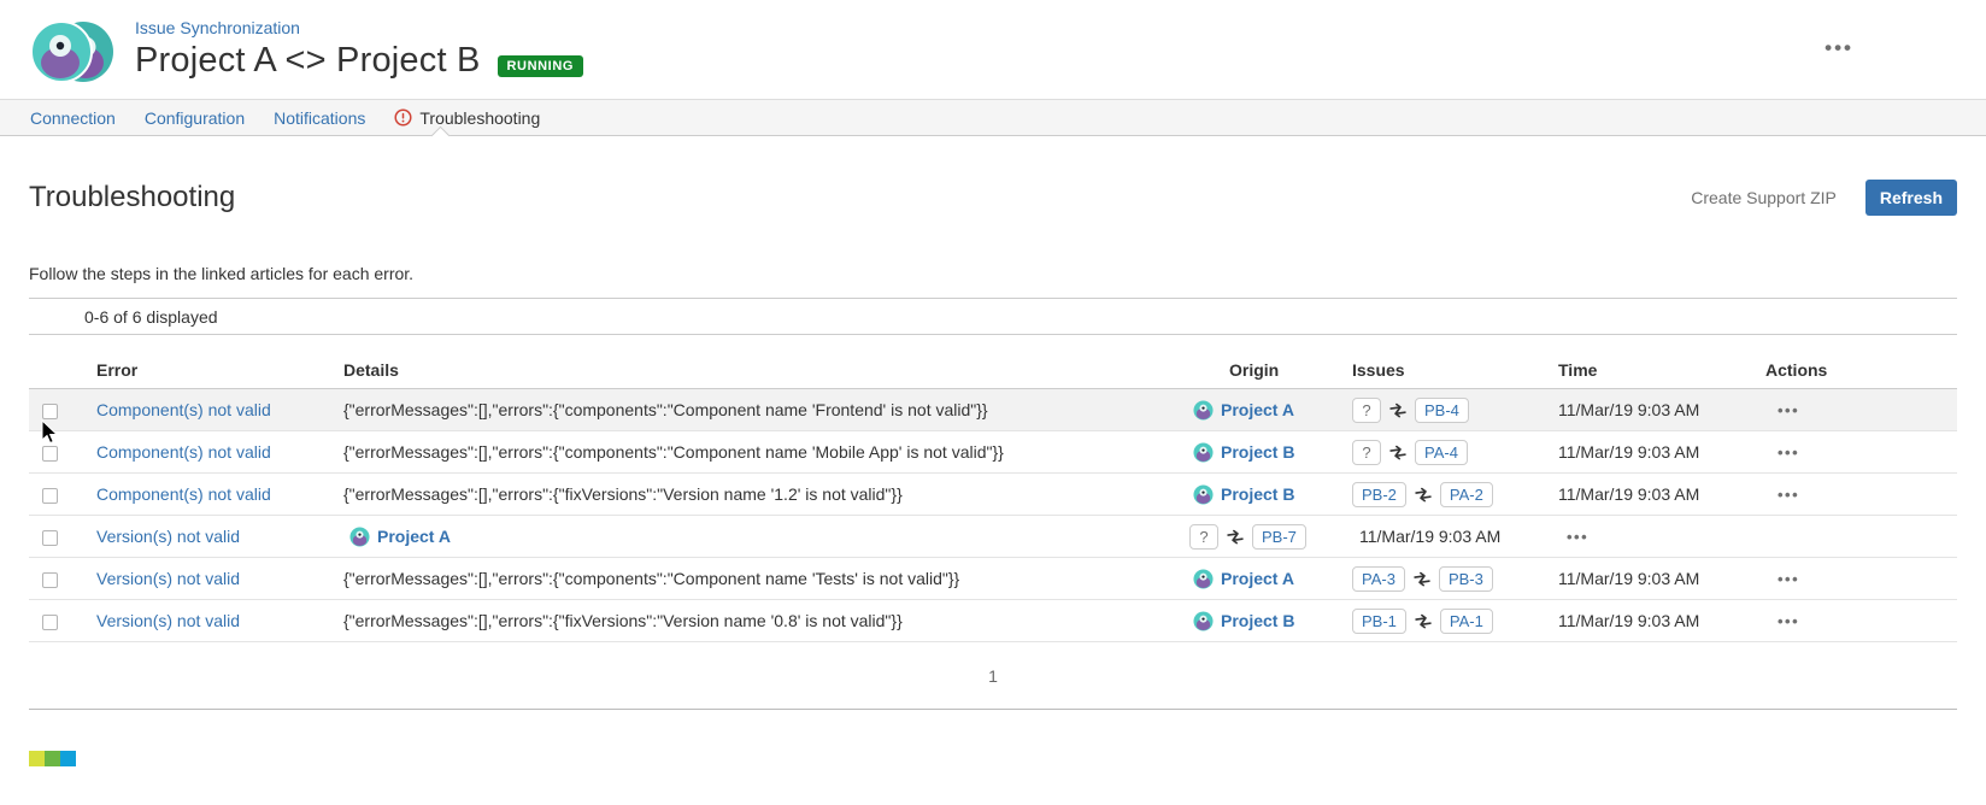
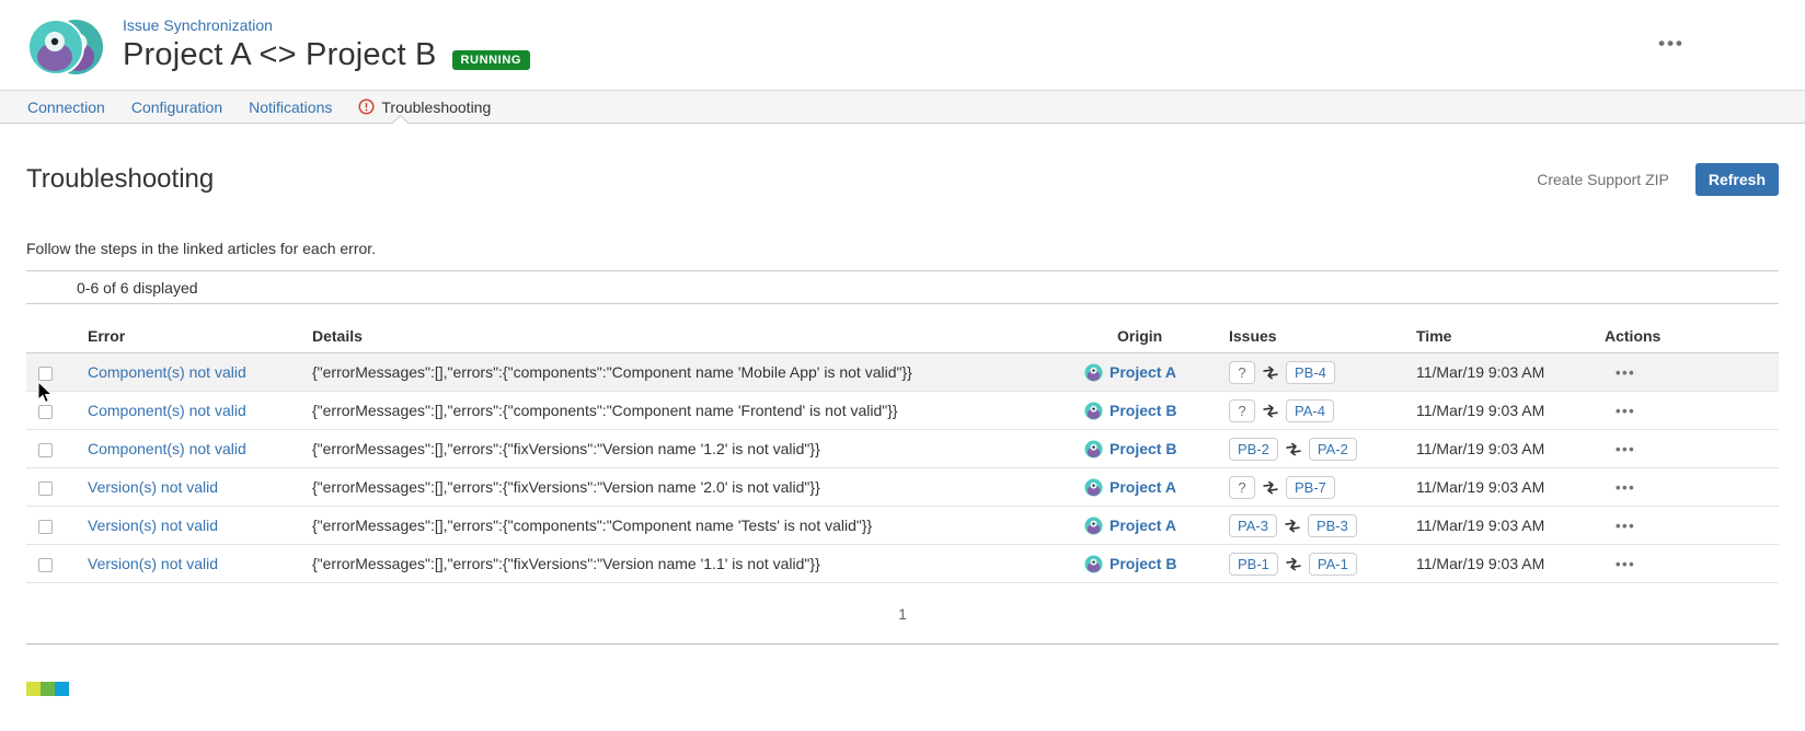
  Issue Synchronization
  Project A <> Project B
  RUNNING
  •••
  Connection
  Configuration
  Notifications
  Troubleshooting
  Troubleshooting
  Create Support ZIP
  Refresh
  Follow the steps in the linked articles for each error.
  0-6 of 6 displayed
  Error
  Details
  Origin
  Issues
  Time
  Actions
  Component(s) not valid
- {"errorMessages":[],"errors":{"components":"Component name 'Frontend' is not valid"}}
+ {"errorMessages":[],"errors":{"components":"Component name 'Mobile App' is not valid"}}
  Project A
  ?
  PB-4
  11/Mar/19 9:03 AM
  •••
  Component(s) not valid
- {"errorMessages":[],"errors":{"components":"Component name 'Mobile App' is not valid"}}
+ {"errorMessages":[],"errors":{"components":"Component name 'Frontend' is not valid"}}
  Project B
  ?
  PA-4
  11/Mar/19 9:03 AM
  •••
  Component(s) not valid
  {"errorMessages":[],"errors":{"fixVersions":"Version name '1.2' is not valid"}}
  Project B
  PB-2
  PA-2
  11/Mar/19 9:03 AM
  •••
  Version(s) not valid
+ {"errorMessages":[],"errors":{"fixVersions":"Version name '2.0' is not valid"}}
  Project A
  ?
  PB-7
  11/Mar/19 9:03 AM
  •••
  Version(s) not valid
  {"errorMessages":[],"errors":{"components":"Component name 'Tests' is not valid"}}
  Project A
  PA-3
  PB-3
  11/Mar/19 9:03 AM
  •••
  Version(s) not valid
- {"errorMessages":[],"errors":{"fixVersions":"Version name '0.8' is not valid"}}
+ {"errorMessages":[],"errors":{"fixVersions":"Version name '1.1' is not valid"}}
  Project B
  PB-1
  PA-1
  11/Mar/19 9:03 AM
  •••
  1
